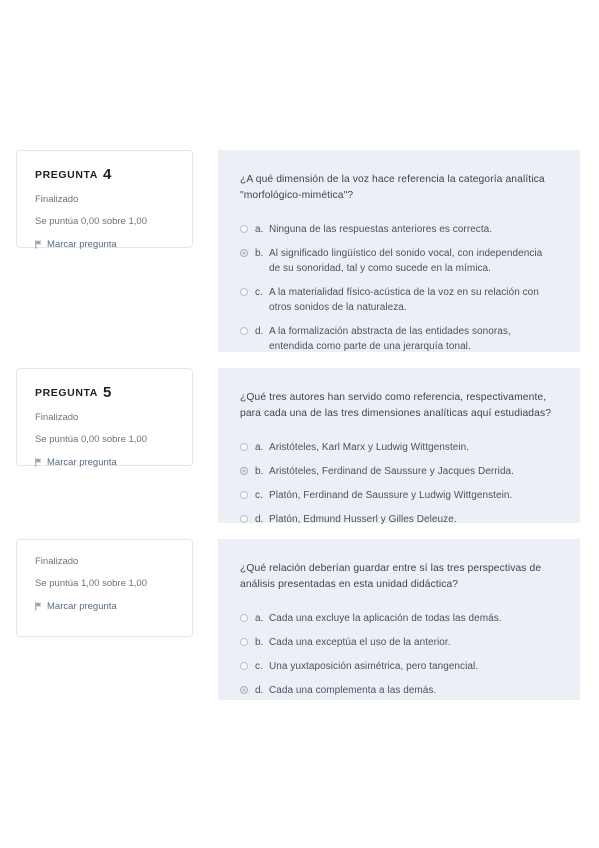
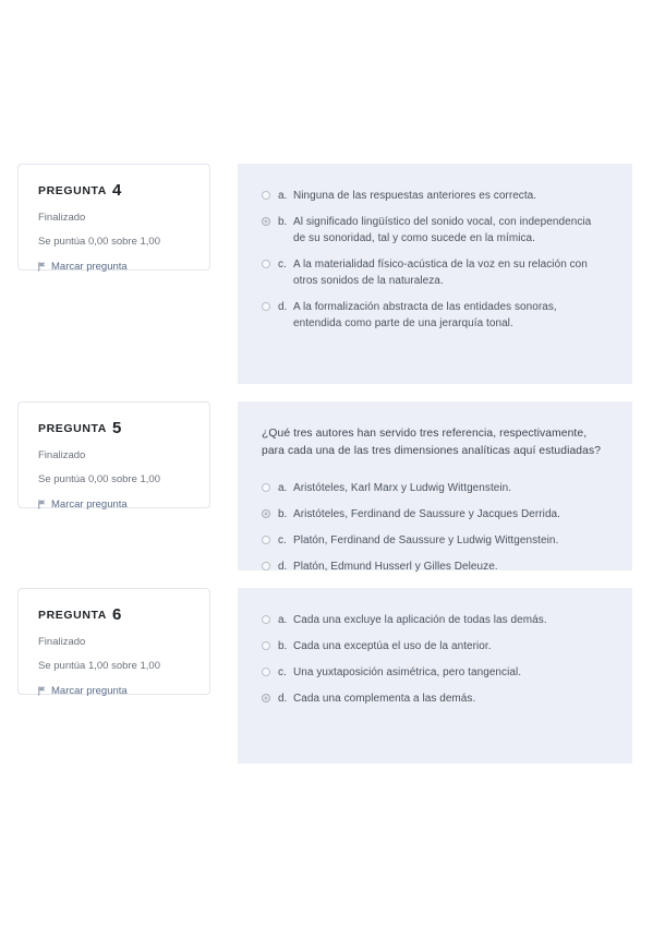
  PREGUNTA 4
  Finalizado
  Se puntúa 0,00 sobre 1,00
  Marcar pregunta
- ¿A qué dimensión de la voz hace referencia la categoría analítica "morfológico-mimética"?
  a.
  Ninguna de las respuestas anteriores es correcta.
  b.
  Al significado lingüístico del sonido vocal, con independencia de su sonoridad, tal y como sucede en la mímica.
  c.
  A la materialidad físico-acústica de la voz en su relación con otros sonidos de la naturaleza.
  d.
  A la formalización abstracta de las entidades sonoras, entendida como parte de una jerarquía tonal.
  PREGUNTA 5
  Finalizado
  Se puntúa 0,00 sobre 1,00
  Marcar pregunta
- ¿Qué tres autores han servido como referencia, respectivamente, para cada una de las tres dimensiones analíticas aquí estudiadas?
+ ¿Qué tres autores han servido tres referencia, respectivamente, para cada una de las tres dimensiones analíticas aquí estudiadas?
  a.
  Aristóteles, Karl Marx y Ludwig Wittgenstein.
  b.
  Aristóteles, Ferdinand de Saussure y Jacques Derrida.
  c.
  Platón, Ferdinand de Saussure y Ludwig Wittgenstein.
  d.
  Platón, Edmund Husserl y Gilles Deleuze.
+ PREGUNTA 6
  Finalizado
  Se puntúa 1,00 sobre 1,00
  Marcar pregunta
- ¿Qué relación deberían guardar entre sí las tres perspectivas de análisis presentadas en esta unidad didáctica?
  a.
  Cada una excluye la aplicación de todas las demás.
  b.
  Cada una exceptúa el uso de la anterior.
  c.
  Una yuxtaposición asimétrica, pero tangencial.
  d.
  Cada una complementa a las demás.
